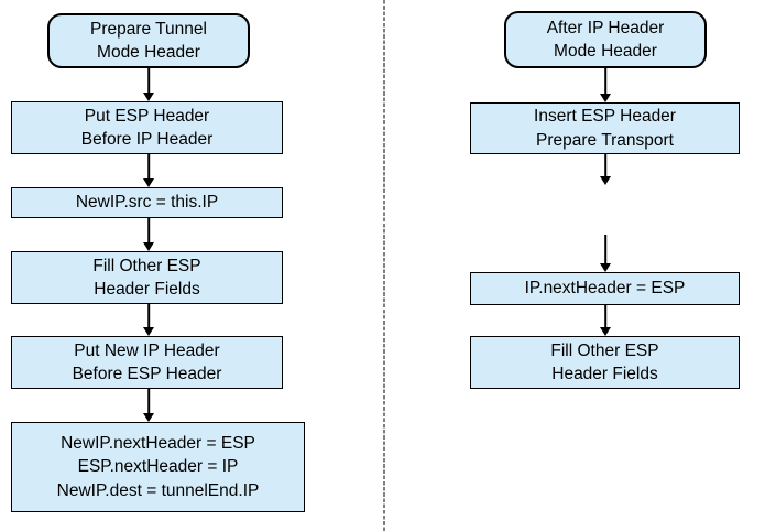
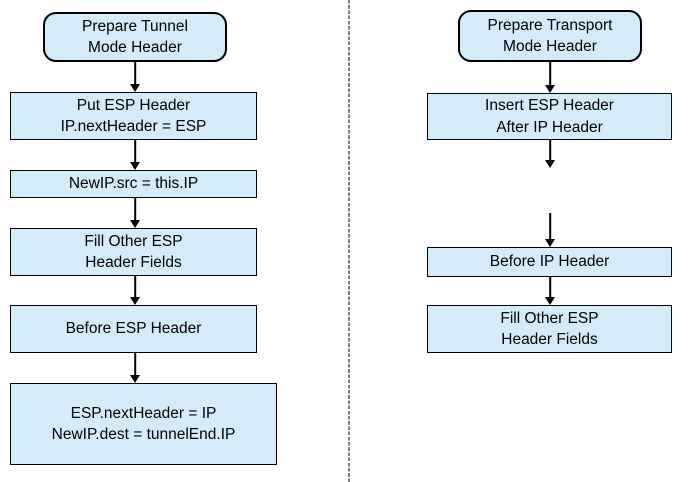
  Prepare Tunnel
  Mode Header
  Put ESP Header
- Before IP Header
+ IP.nextHeader = ESP
  NewIP.src = this.IP
  Fill Other ESP
  Header Fields
- Put New IP Header
  Before ESP Header
- NewIP.nextHeader = ESP
  ESP.nextHeader = IP
  NewIP.dest = tunnelEnd.IP
- After IP Header
+ Prepare Transport
  Mode Header
  Insert ESP Header
- Prepare Transport
+ After IP Header
- IP.nextHeader = ESP
+ Before IP Header
  Fill Other ESP
  Header Fields
